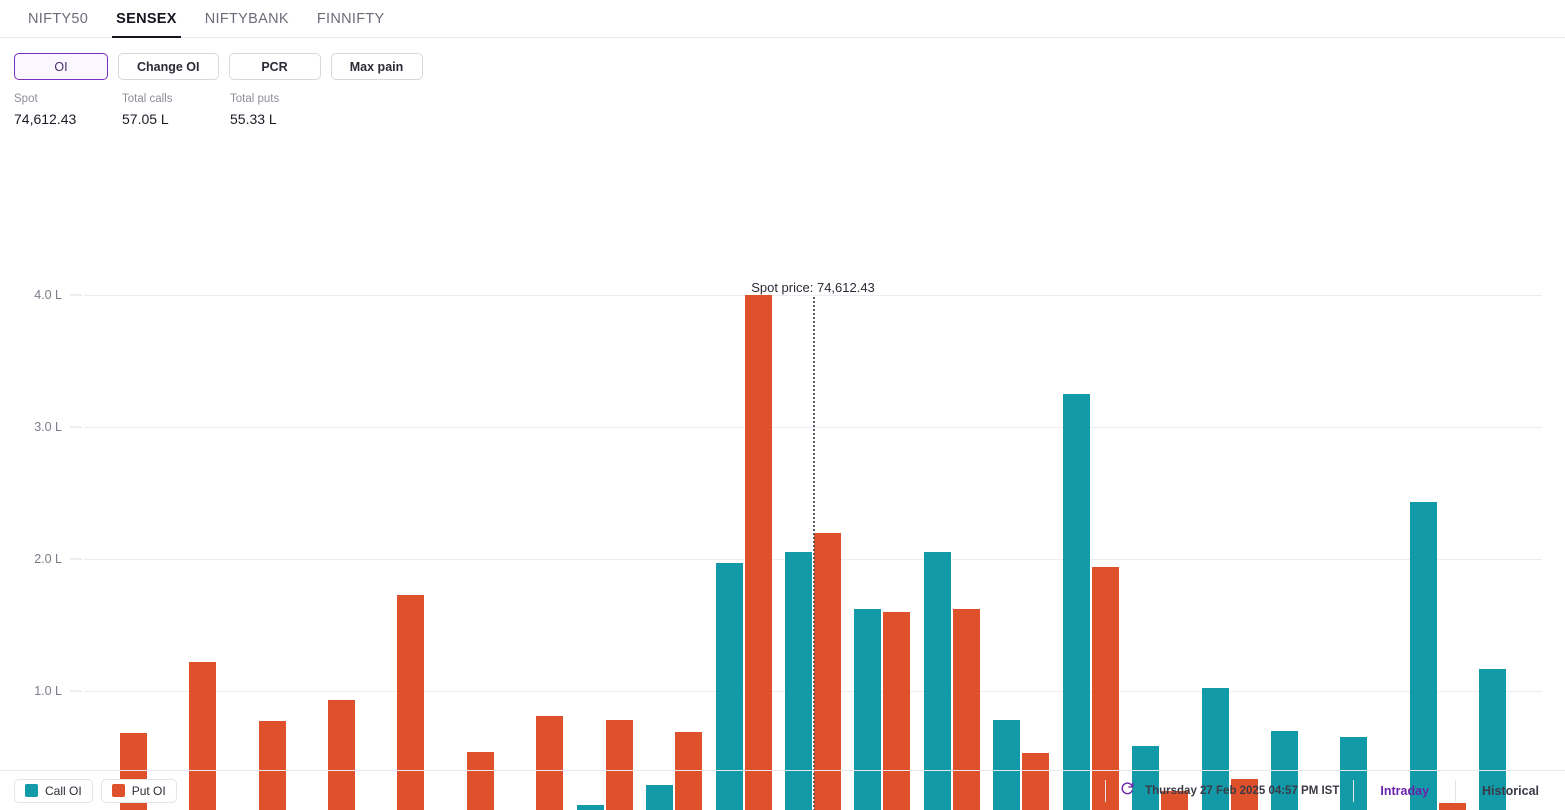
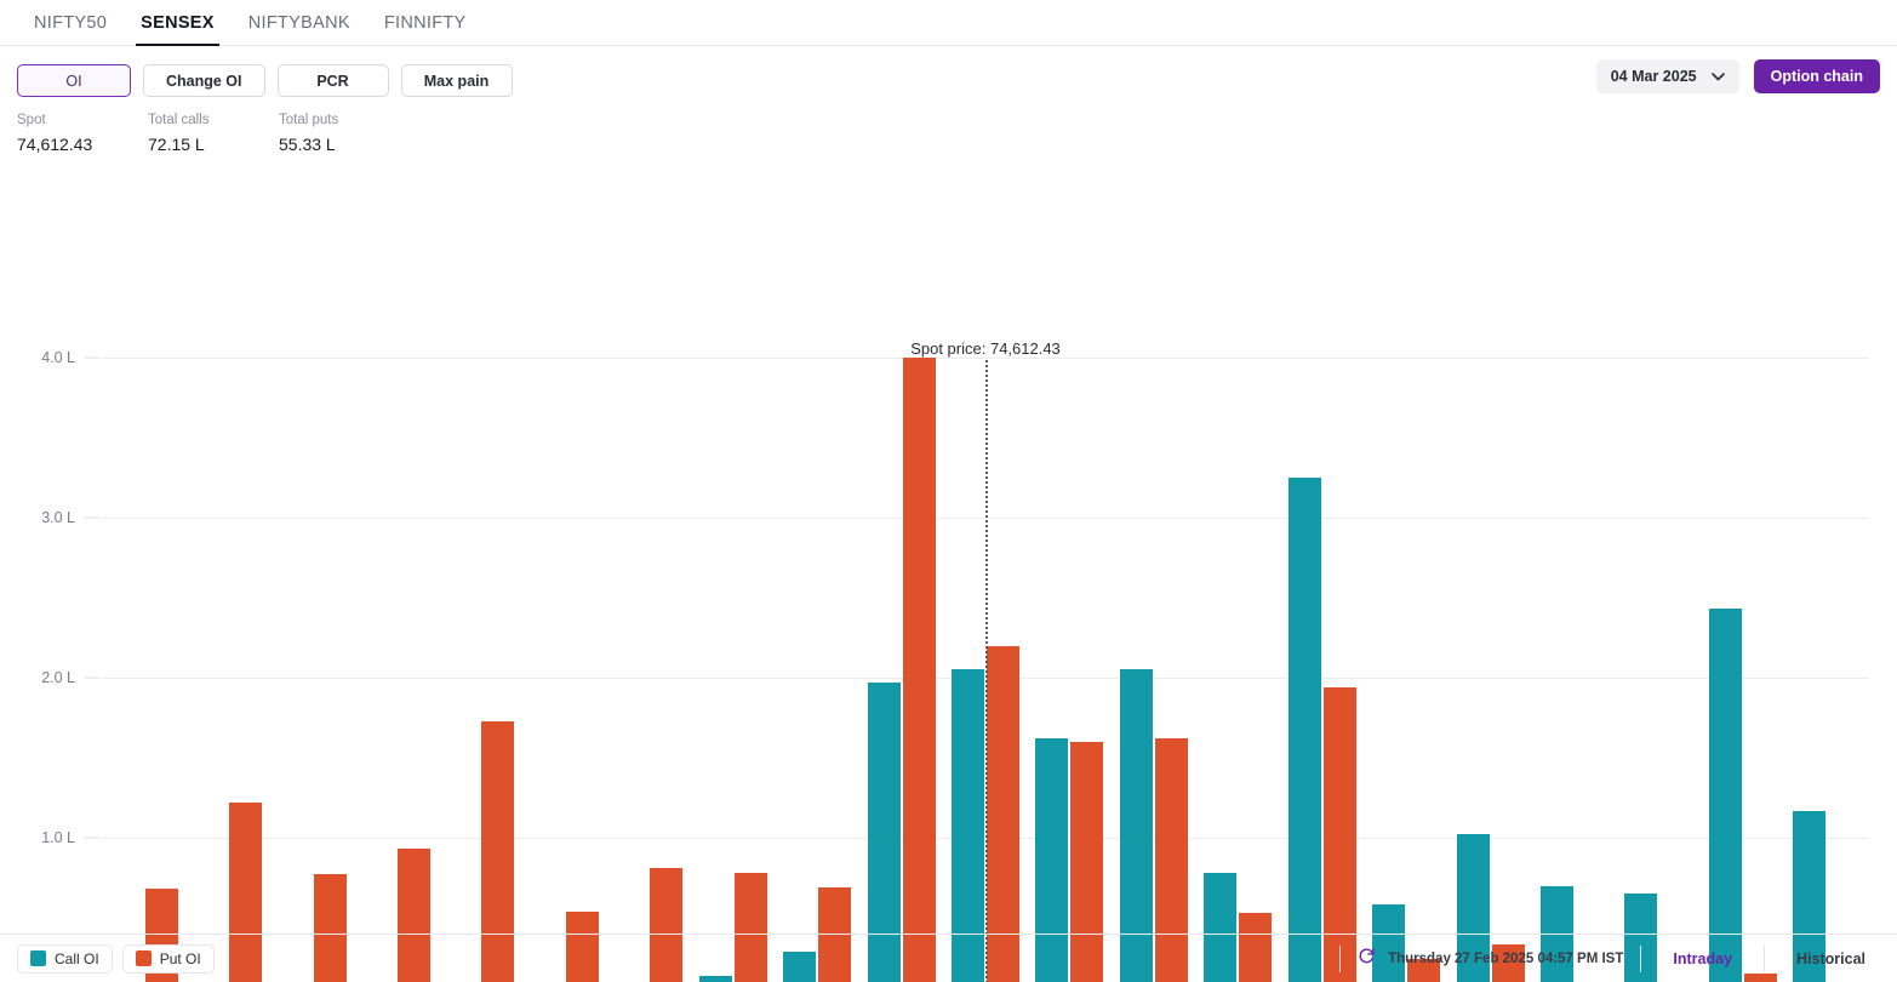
  NIFTY50
  SENSEX
  NIFTYBANK
  FINNIFTY
  OI
  Change OI
  PCR
  Max pain
+ 04 Mar 2025
+ Option chain
  Spot
  74,612.43
  Total calls
- 57.05 L
+ 72.15 L
  Total puts
  55.33 L
  1.0 L
  2.0 L
  3.0 L
  4.0 L
  Spot price: 74,612.43
  Call OI
  Put OI
  Thursday 27 Feb 2025 04:57 PM IST
  Intraday
  Historical
